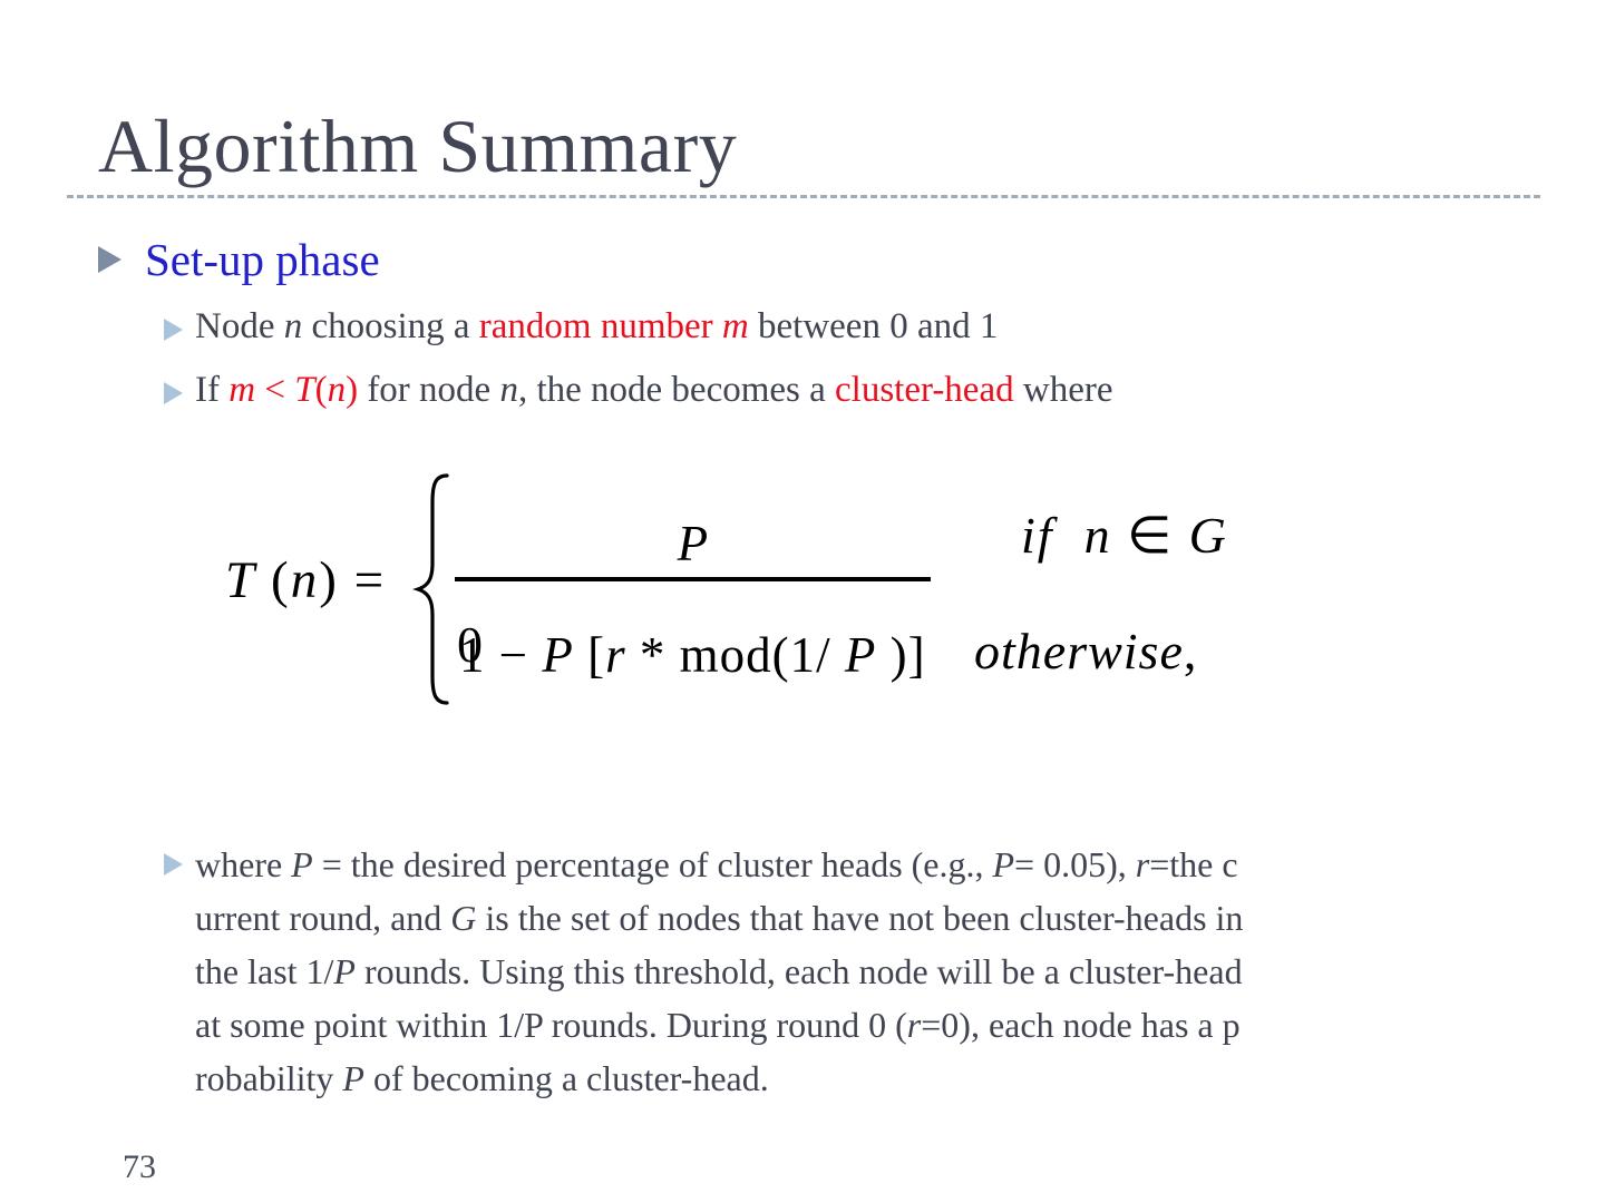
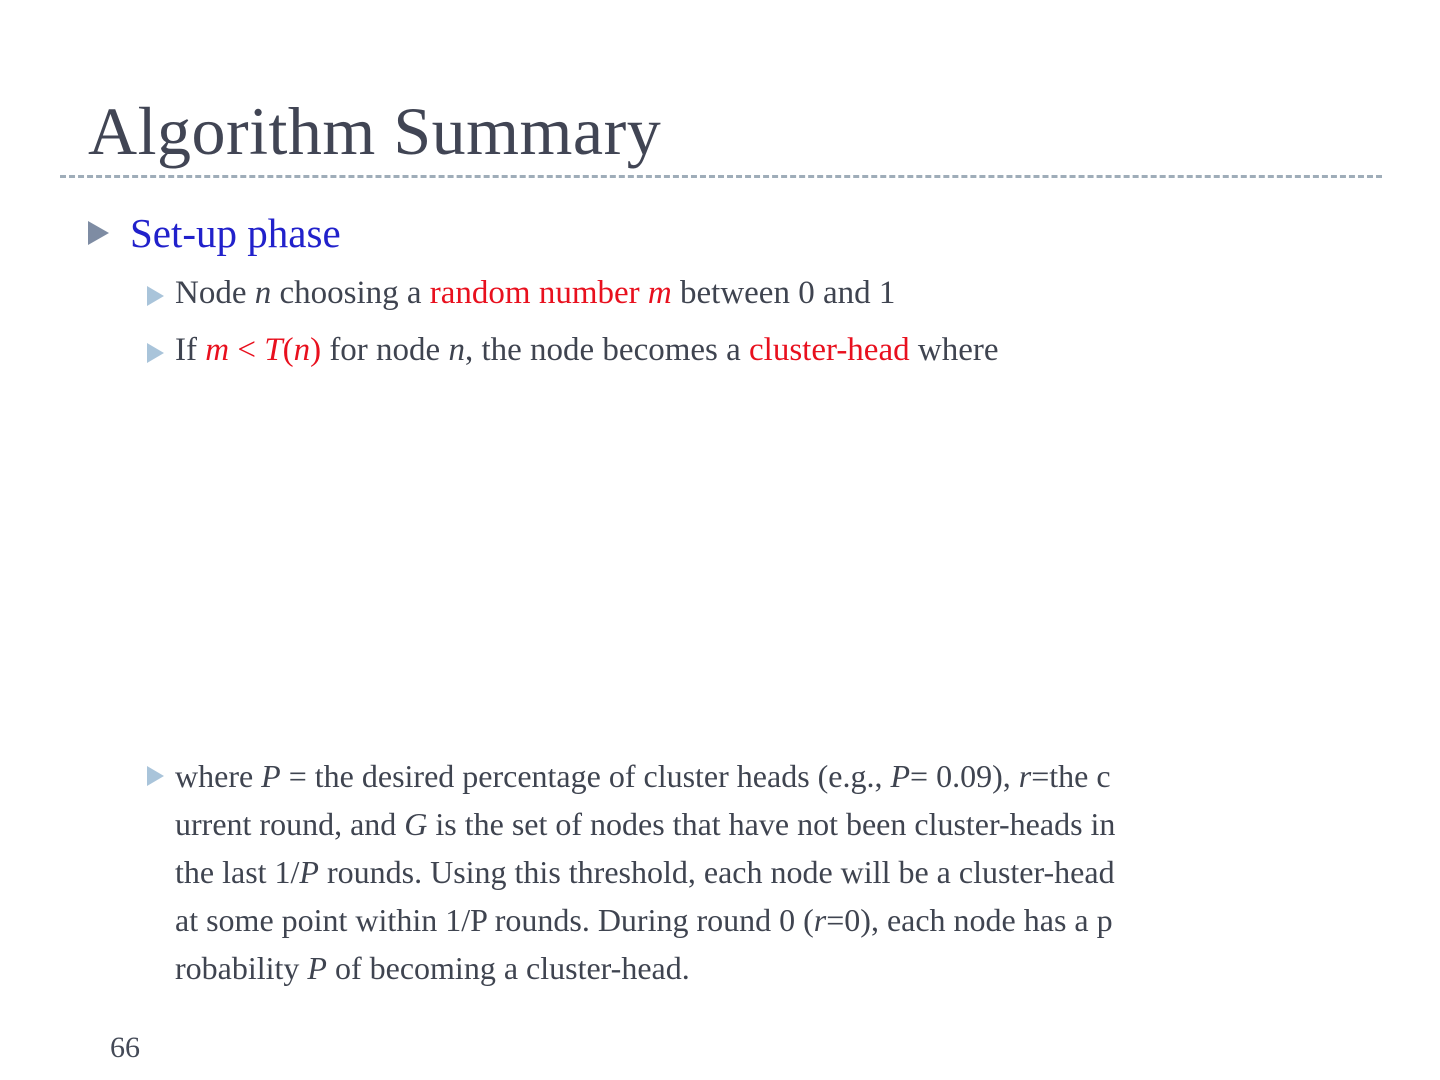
  Algorithm Summary
  Set-up phase
  Node n choosing a random number m between 0 and 1
  If m < T(n) for node n, the node becomes a cluster-head where
- T (n) =
- P
- 1 − P [r * mod(1/ P )]
- if n ∈ G
- 0
- otherwise,
- where P = the desired percentage of cluster heads (e.g., P= 0.05), r=the c
+ where P = the desired percentage of cluster heads (e.g., P= 0.09), r=the c
  urrent round, and G is the set of nodes that have not been cluster-heads in
  the last 1/P rounds. Using this threshold, each node will be a cluster-head
  at some point within 1/P rounds. During round 0 (r=0), each node has a p
  robability P of becoming a cluster-head.
- 73
+ 66
